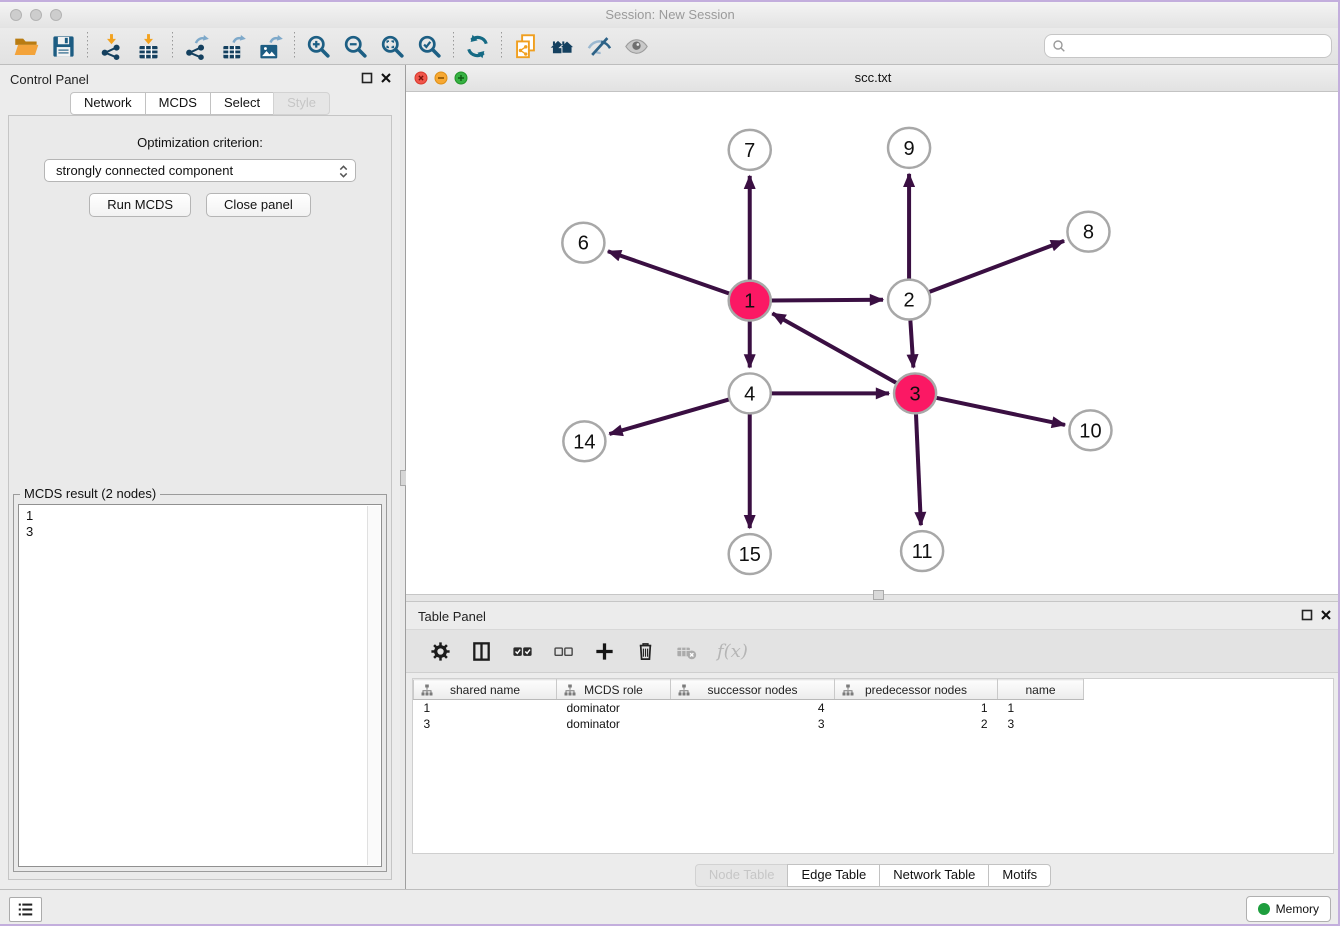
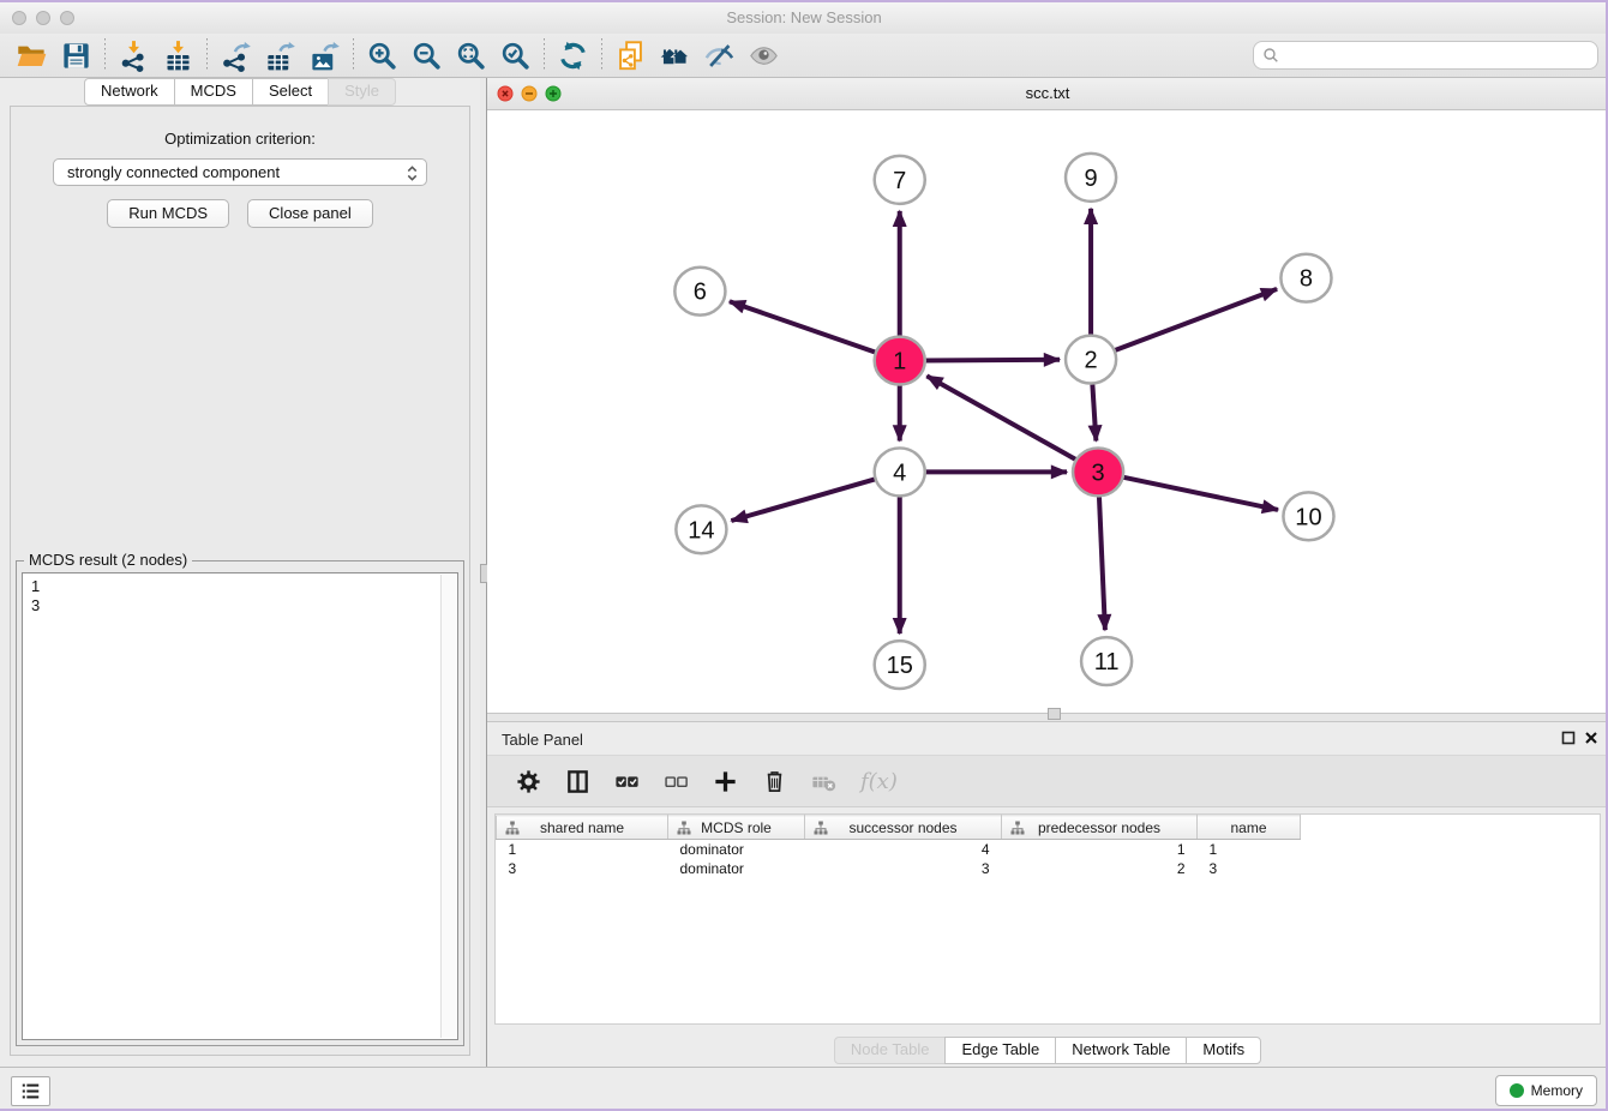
  Session: New Session
- Control Panel
  Network
  MCDS
  Select
  Style
  Optimization criterion:
  strongly connected component
  Run MCDS
  Close panel
  MCDS result (2 nodes)
  1
  3
  scc.txt
  7
  9
  6
  8
  1
  2
  4
  3
  14
  10
  15
  11
  Table Panel
  f(x)
  shared name	MCDS role	successor nodes	predecessor nodes	name
  1	dominator	4	1	1
  3	dominator	3	2	3
  Node Table
  Edge Table
  Network Table
  Motifs
  Memory
